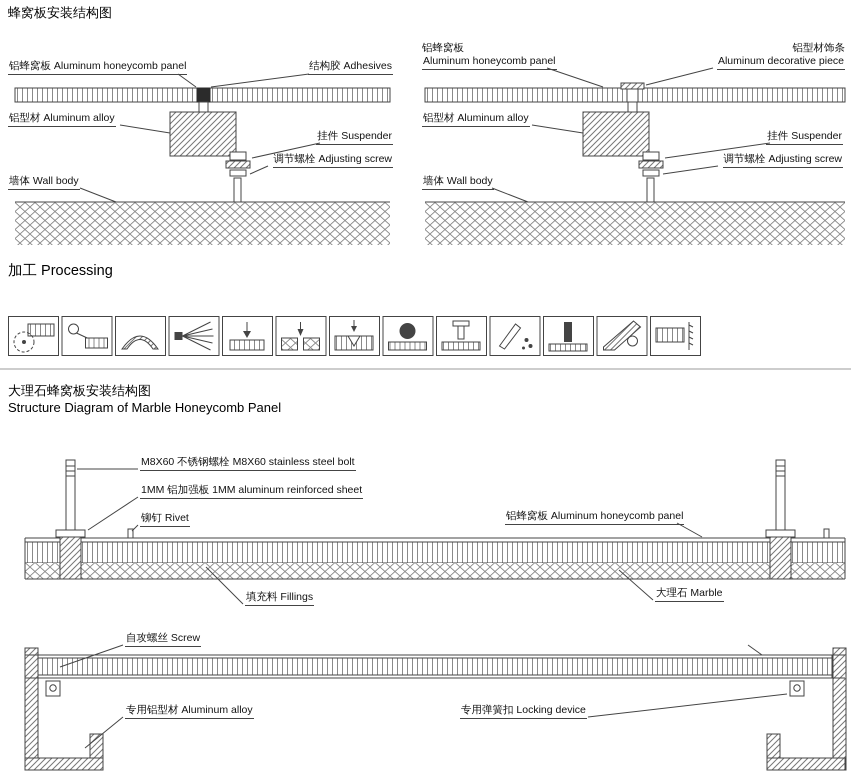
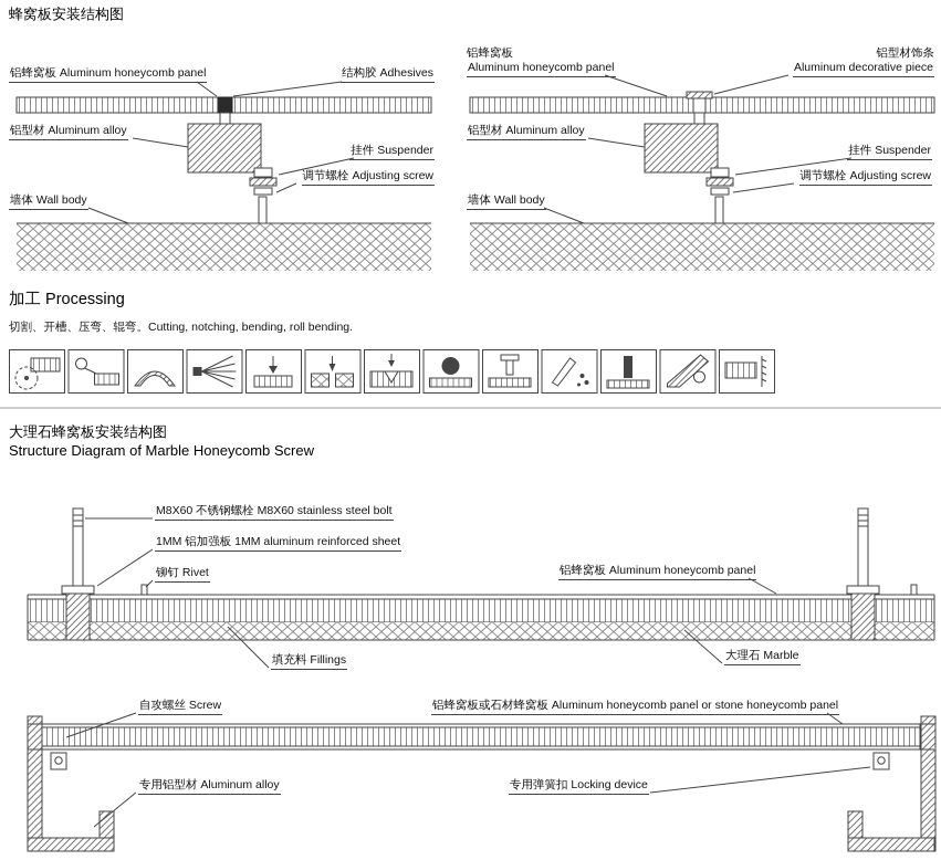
  蜂窝板安装结构图
  铝蜂窝板 Aluminum honeycomb panel
  结构胶 Adhesives
  铝型材 Aluminum alloy
  挂件 Suspender
  调节螺栓 Adjusting screw
  墙体 Wall body
  铝蜂窝板
  Aluminum honeycomb panel
  铝型材饰条
  Aluminum decorative piece
  铝型材 Aluminum alloy
  挂件 Suspender
  调节螺栓 Adjusting screw
  墙体 Wall body
  加工 Processing
+ 切割、开槽、压弯、辊弯。Cutting, notching, bending, roll bending.
  大理石蜂窝板安装结构图
- Structure Diagram of Marble Honeycomb Panel
+ Structure Diagram of Marble Honeycomb Screw
  M8X60 不锈钢螺栓 M8X60 stainless steel bolt
  1MM 铝加强板 1MM aluminum reinforced sheet
  铆钉 Rivet
  铝蜂窝板 Aluminum honeycomb panel
  填充料 Fillings
  大理石 Marble
  自攻螺丝 Screw
+ 铝蜂窝板或石材蜂窝板 Aluminum honeycomb panel or stone honeycomb panel
  专用铝型材 Aluminum alloy
  专用弹簧扣 Locking device
